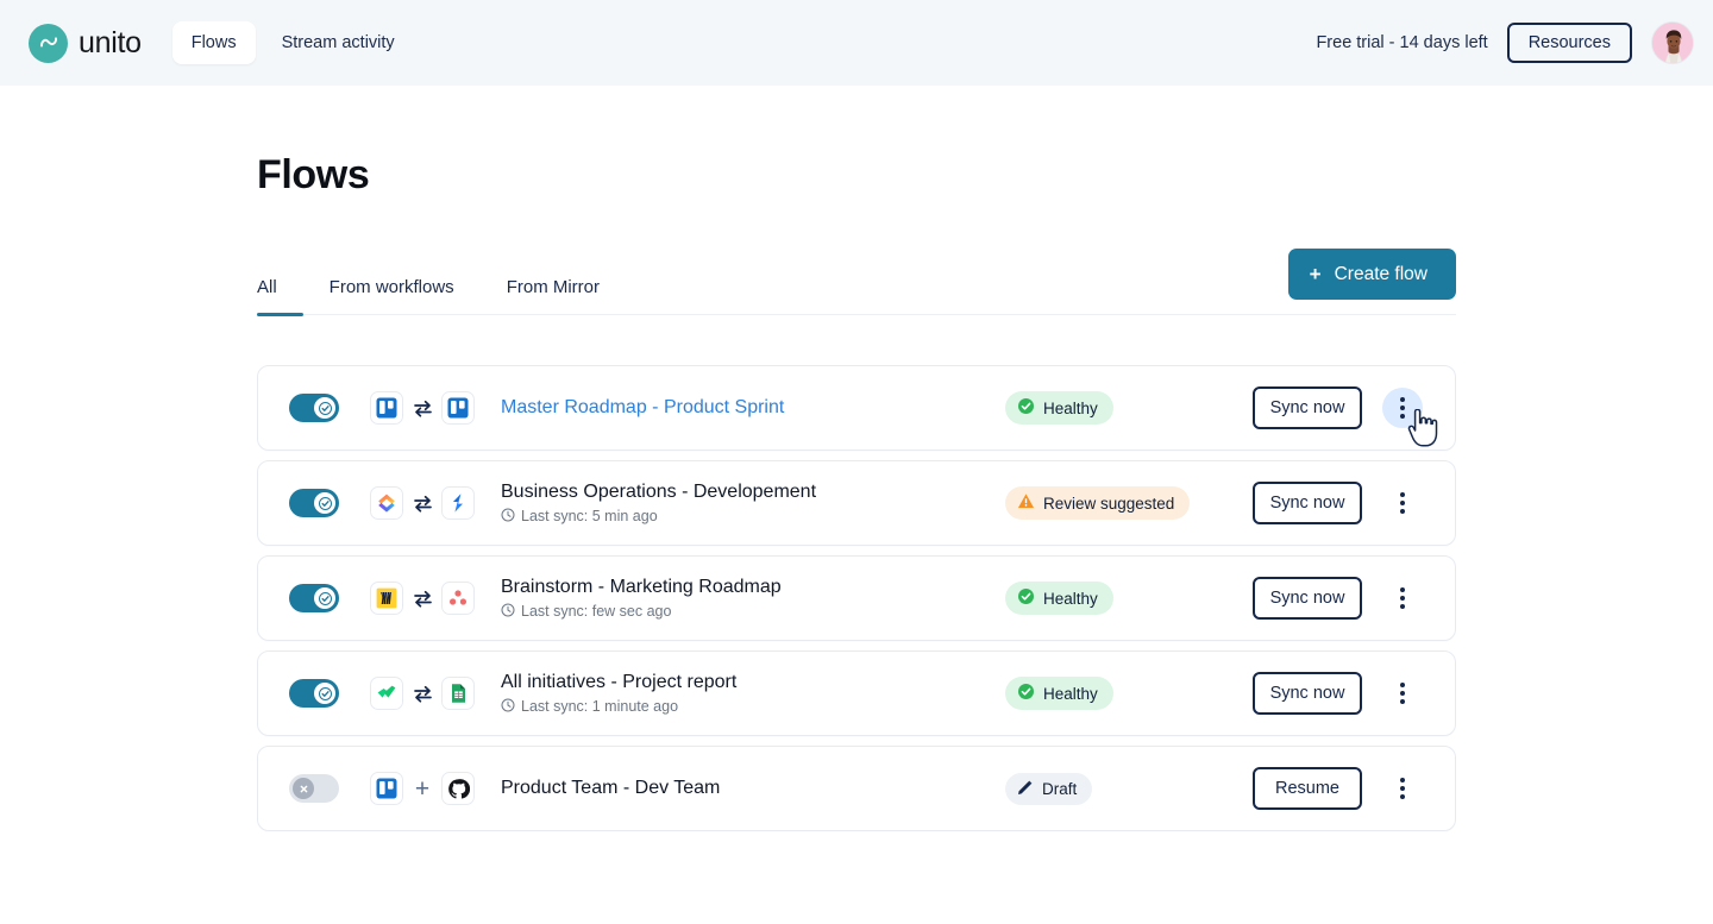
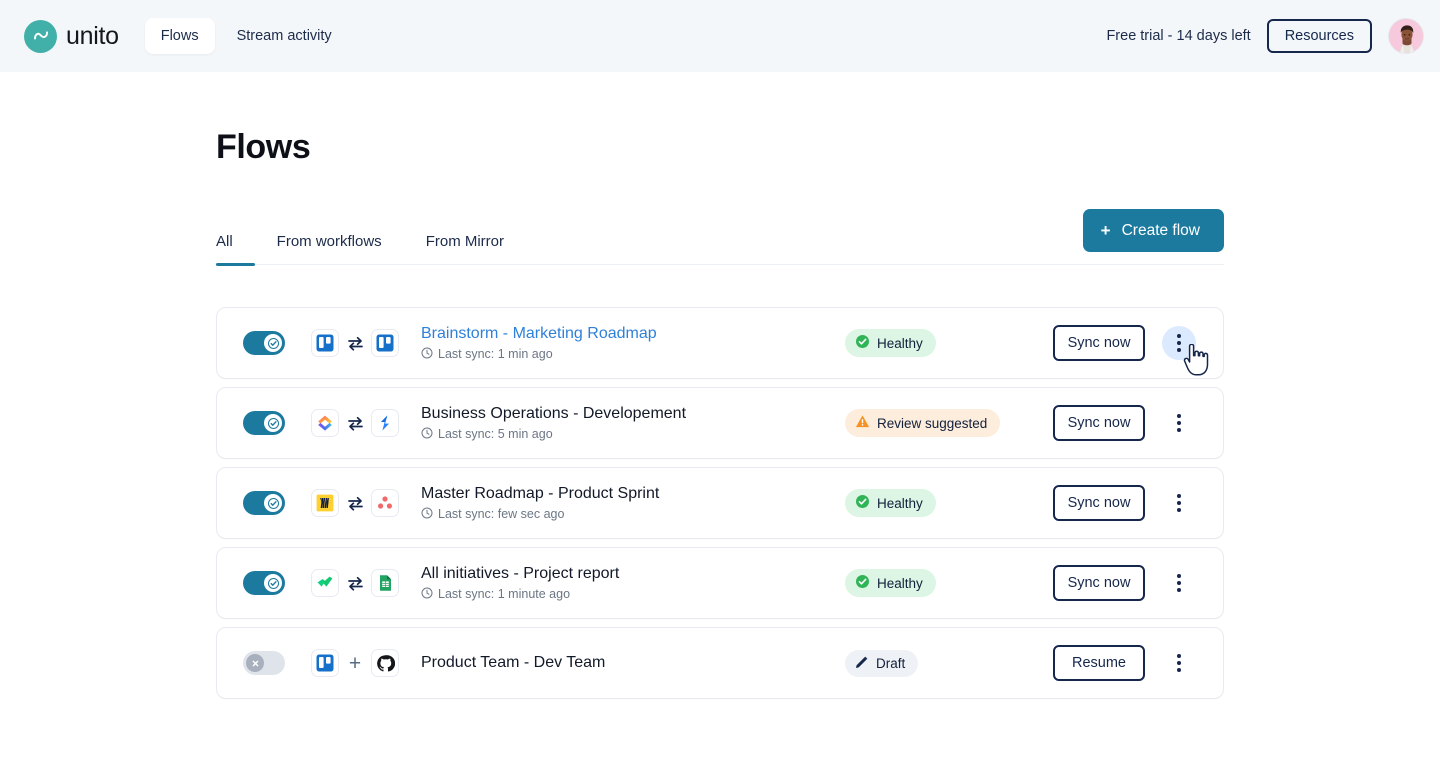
  unito
  Flows
  Stream activity
  Free trial - 14 days left
  Resources
  Flows
  All
  From workflows
  From Mirror
  +
  Create flow
- Master Roadmap - Product Sprint
+ Brainstorm - Marketing Roadmap
+ Last sync: 1 min ago
  Healthy
  Sync now
  Business Operations - Developement
  Last sync: 5 min ago
  Review suggested
  Sync now
- Brainstorm - Marketing Roadmap
+ Master Roadmap - Product Sprint
  Last sync: few sec ago
  Healthy
  Sync now
  All initiatives - Project report
  Last sync: 1 minute ago
  Healthy
  Sync now
  +
  Product Team - Dev Team
  Draft
  Resume
